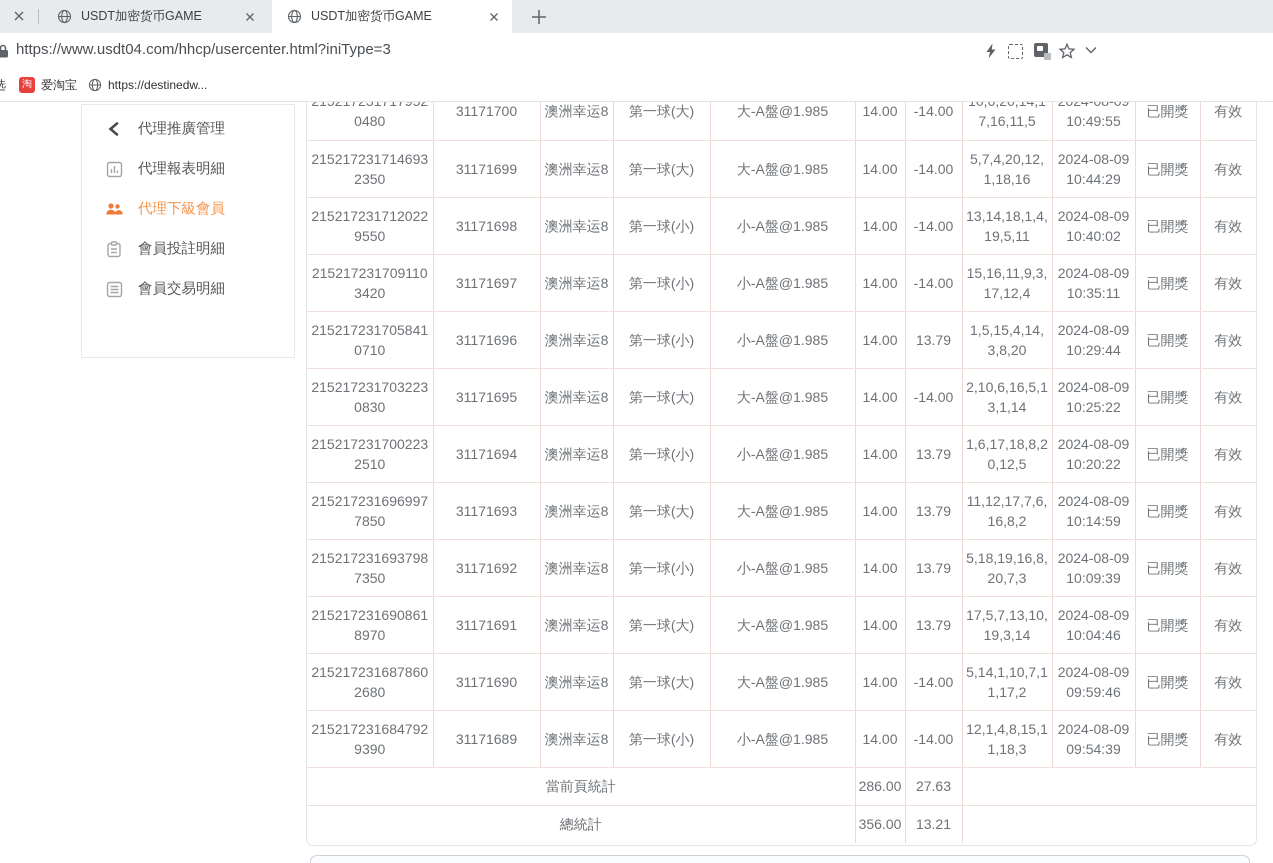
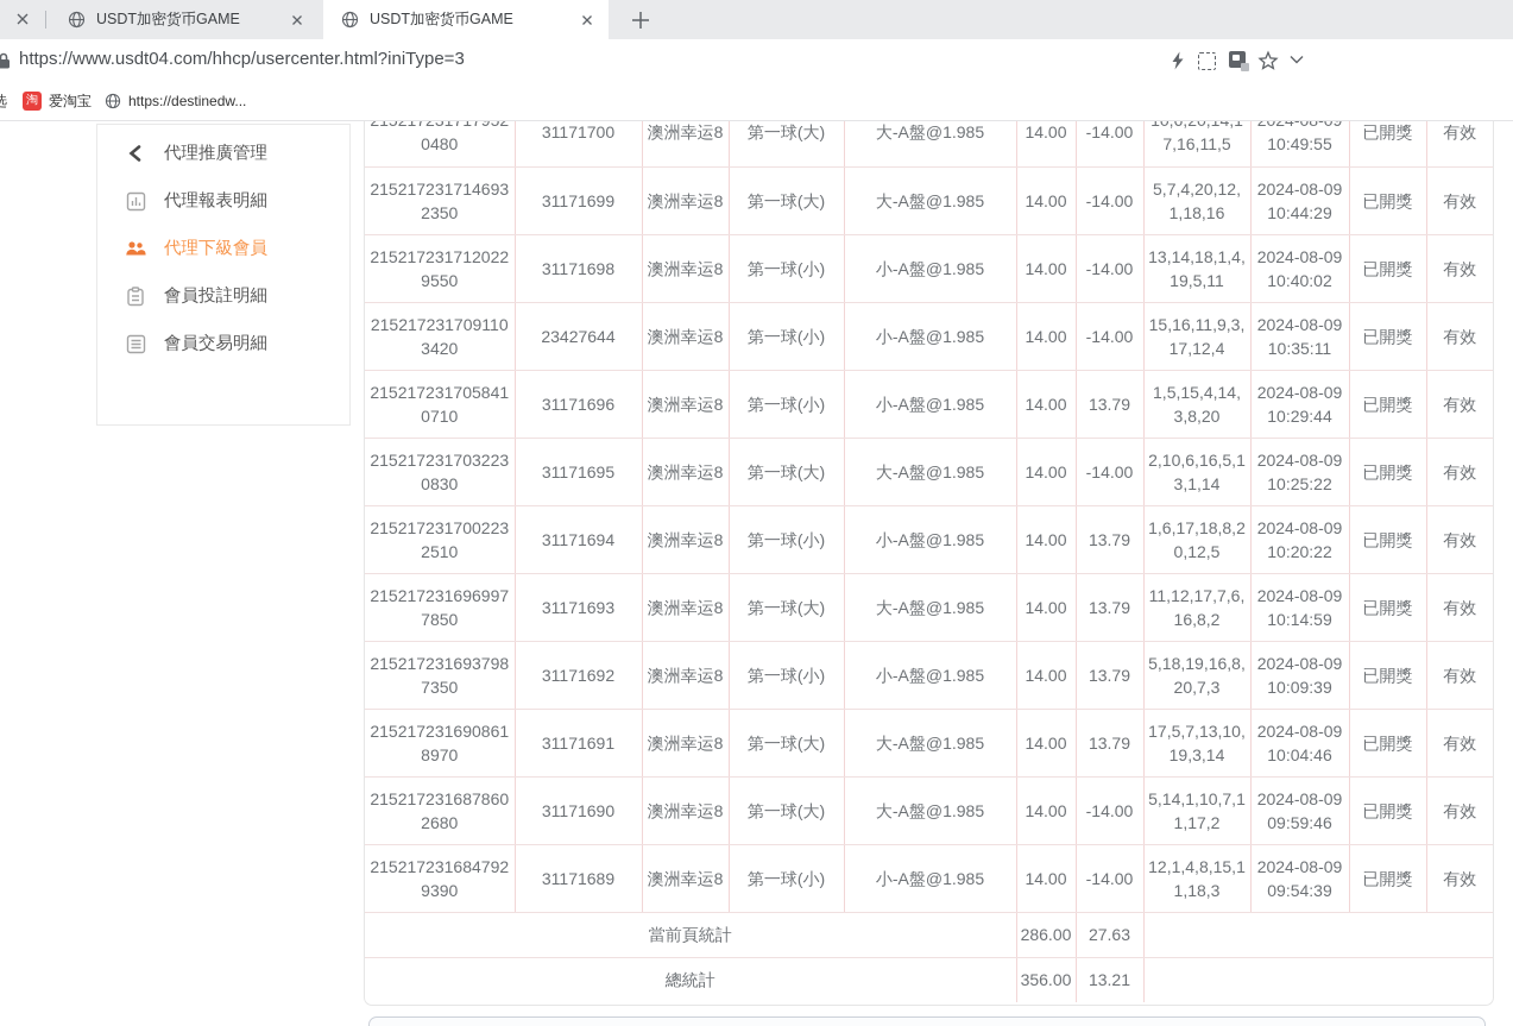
  USDT加密货币GAME
  USDT加密货币GAME
  https://www.usdt04.com/hhcp/usercenter.html?iniType=3
  选
  淘
  爱淘宝
  https://destinedw...
  代理推廣管理
  代理報表明細
  代理下級會員
  會員投註明細
  會員交易明細
  2152172317179520480	31171700	澳洲幸运8	第一球(大)	大-A盤@1.985	14.00	-14.00	10,6,20,14,17,16,11,5	2024-08-09 10:49:55	已開獎	有效
  2152172317146932350	31171699	澳洲幸运8	第一球(大)	大-A盤@1.985	14.00	-14.00	5,7,4,20,12,1,18,16	2024-08-09 10:44:29	已開獎	有效
  2152172317120229550	31171698	澳洲幸运8	第一球(小)	小-A盤@1.985	14.00	-14.00	13,14,18,1,4,19,5,11	2024-08-09 10:40:02	已開獎	有效
- 2152172317091103420	31171697	澳洲幸运8	第一球(小)	小-A盤@1.985	14.00	-14.00	15,16,11,9,3,17,12,4	2024-08-09 10:35:11	已開獎	有效
+ 2152172317091103420	23427644	澳洲幸运8	第一球(小)	小-A盤@1.985	14.00	-14.00	15,16,11,9,3,17,12,4	2024-08-09 10:35:11	已開獎	有效
  2152172317058410710	31171696	澳洲幸运8	第一球(小)	小-A盤@1.985	14.00	13.79	1,5,15,4,14,3,8,20	2024-08-09 10:29:44	已開獎	有效
  2152172317032230830	31171695	澳洲幸运8	第一球(大)	大-A盤@1.985	14.00	-14.00	2,10,6,16,5,13,1,14	2024-08-09 10:25:22	已開獎	有效
  2152172317002232510	31171694	澳洲幸运8	第一球(小)	小-A盤@1.985	14.00	13.79	1,6,17,18,8,20,12,5	2024-08-09 10:20:22	已開獎	有效
  2152172316969977850	31171693	澳洲幸运8	第一球(大)	大-A盤@1.985	14.00	13.79	11,12,17,7,6,16,8,2	2024-08-09 10:14:59	已開獎	有效
  2152172316937987350	31171692	澳洲幸运8	第一球(小)	小-A盤@1.985	14.00	13.79	5,18,19,16,8,20,7,3	2024-08-09 10:09:39	已開獎	有效
  2152172316908618970	31171691	澳洲幸运8	第一球(大)	大-A盤@1.985	14.00	13.79	17,5,7,13,10,19,3,14	2024-08-09 10:04:46	已開獎	有效
  2152172316878602680	31171690	澳洲幸运8	第一球(大)	大-A盤@1.985	14.00	-14.00	5,14,1,10,7,11,17,2	2024-08-09 09:59:46	已開獎	有效
  2152172316847929390	31171689	澳洲幸运8	第一球(小)	小-A盤@1.985	14.00	-14.00	12,1,4,8,15,11,18,3	2024-08-09 09:54:39	已開獎	有效
  當前頁統計	286.00	27.63
  總統計	356.00	13.21
